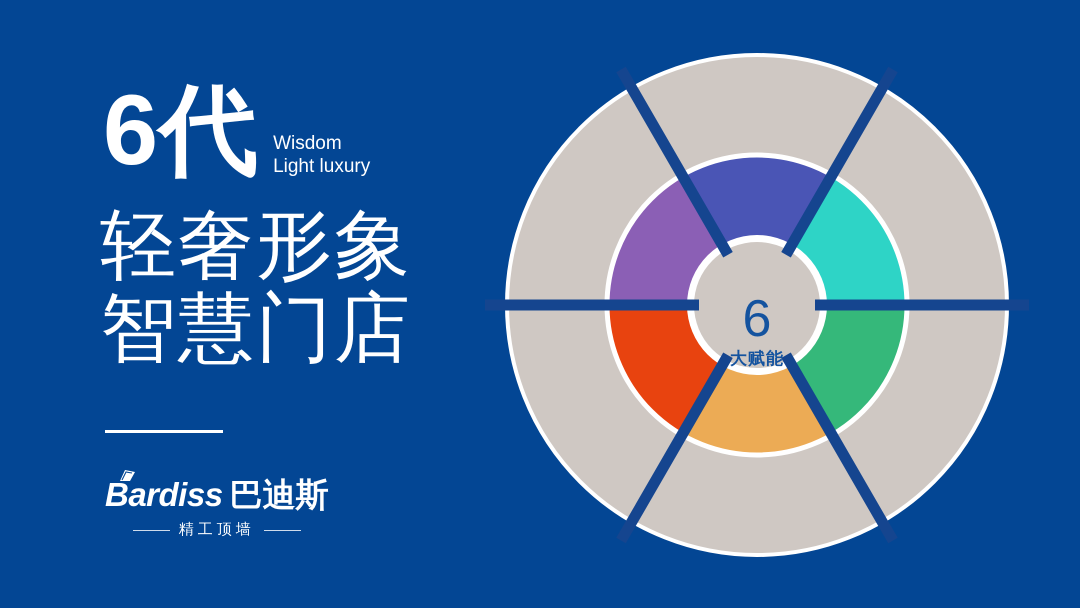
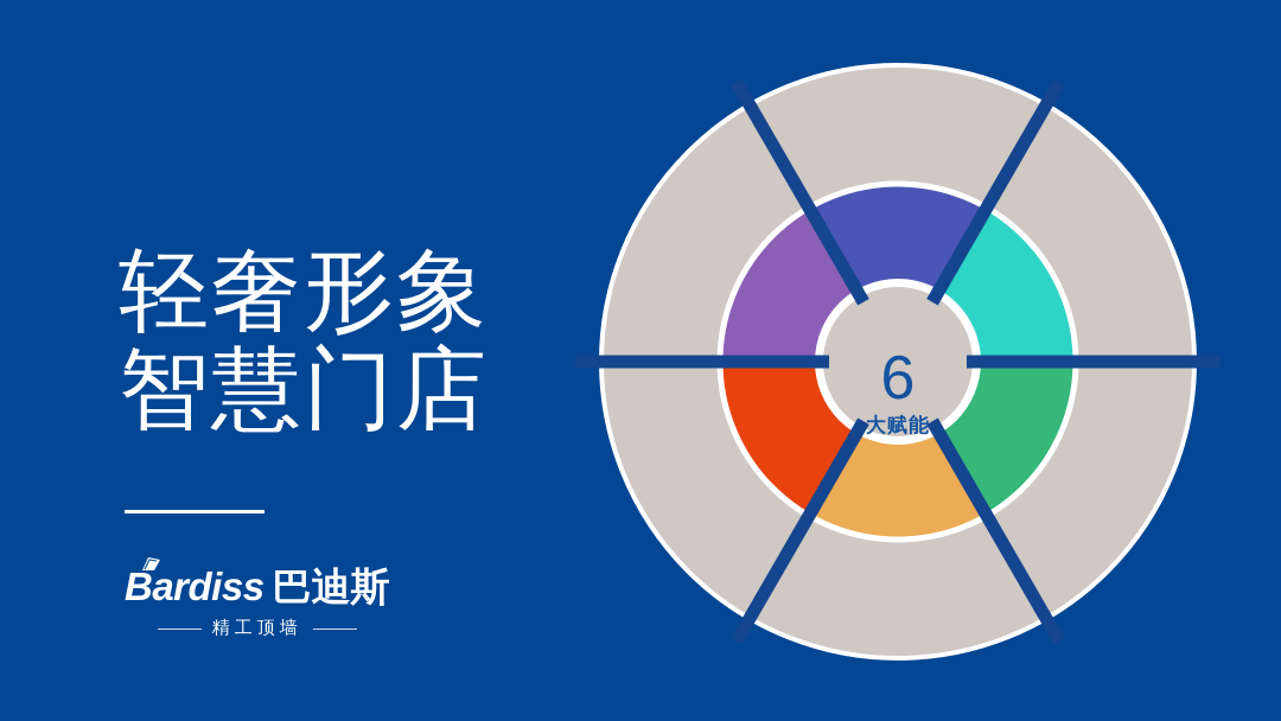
- 6代
- Wisdom
- Light luxury
  轻奢形象
  智慧门店
  Bardiss
  巴迪斯
  精工顶墙
  6
  大赋能
